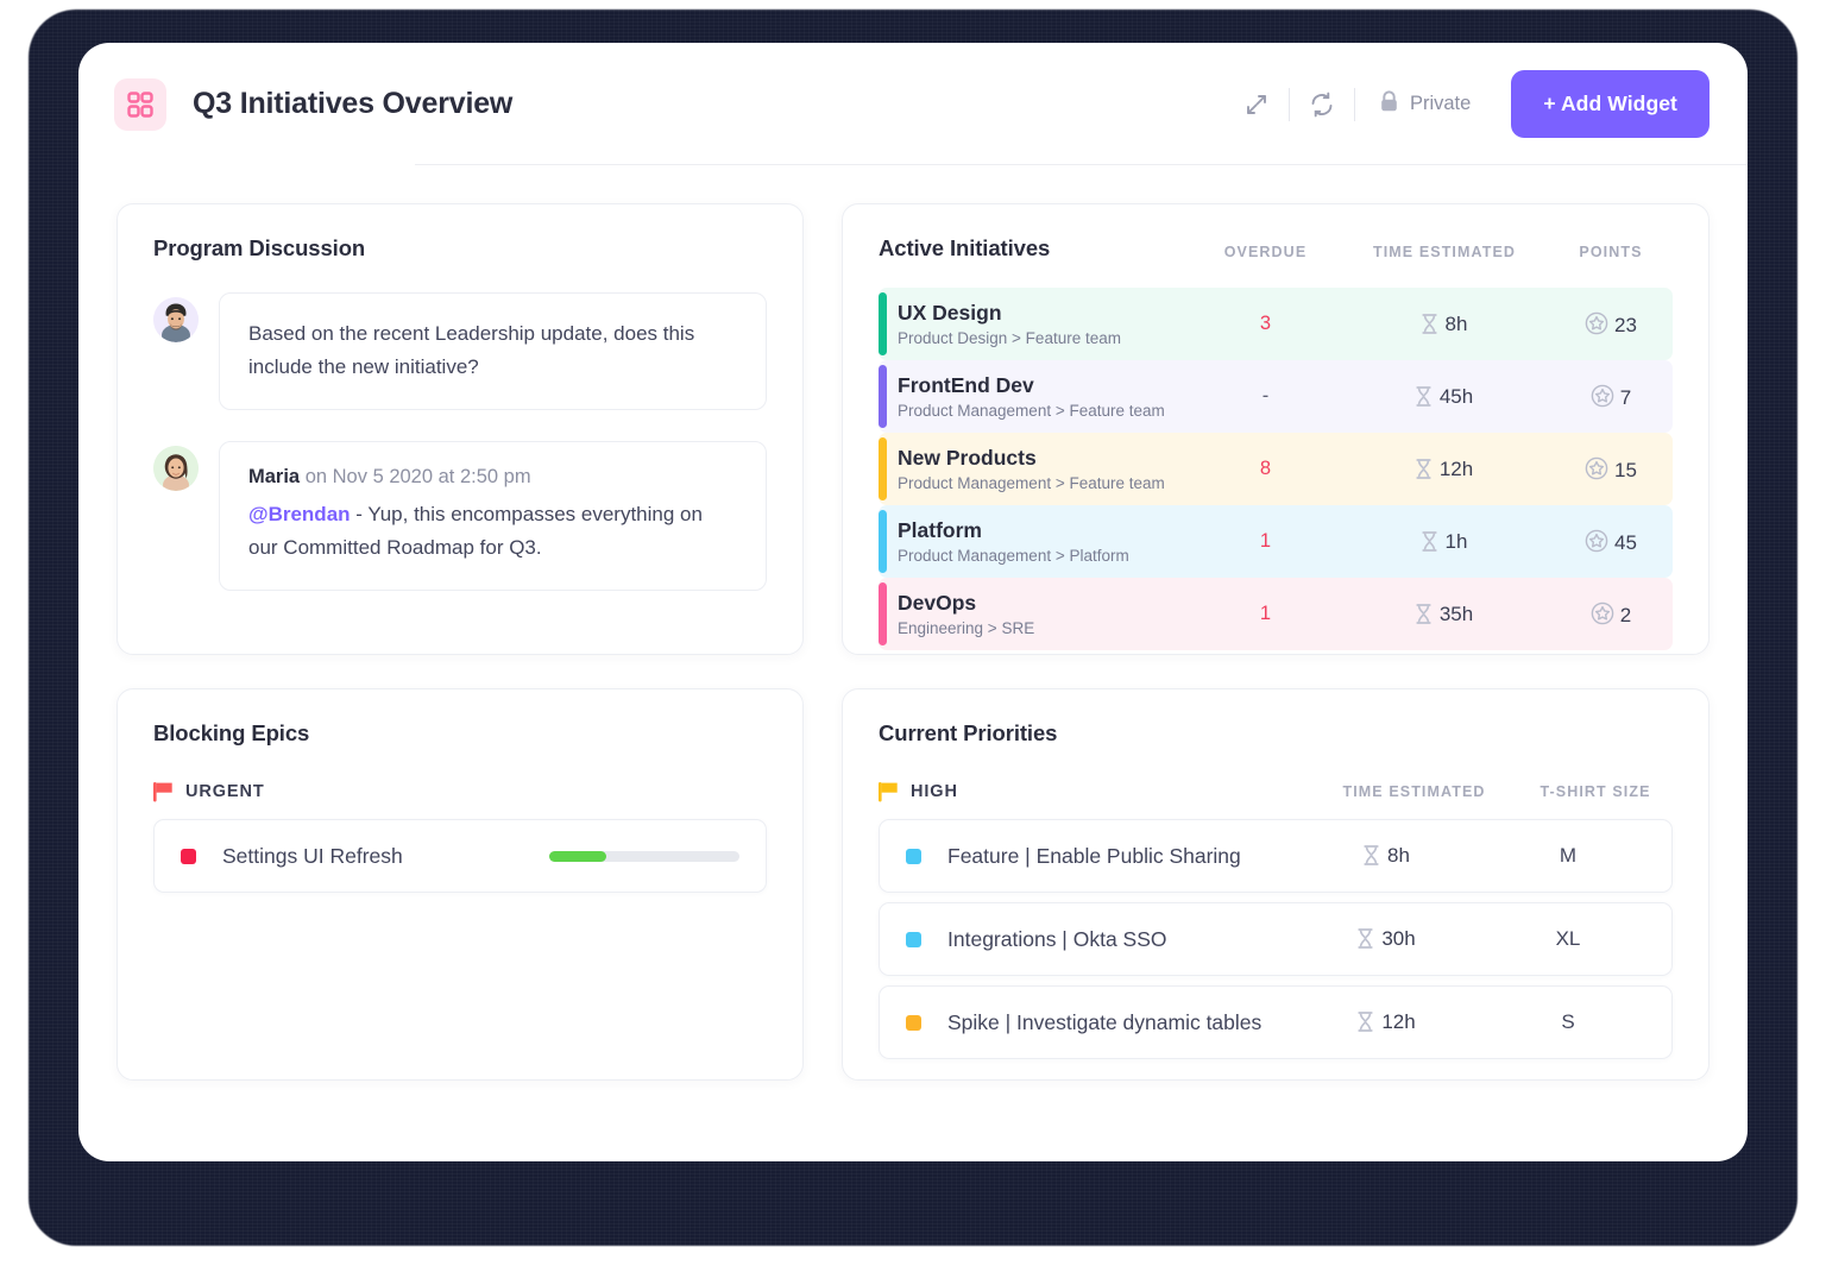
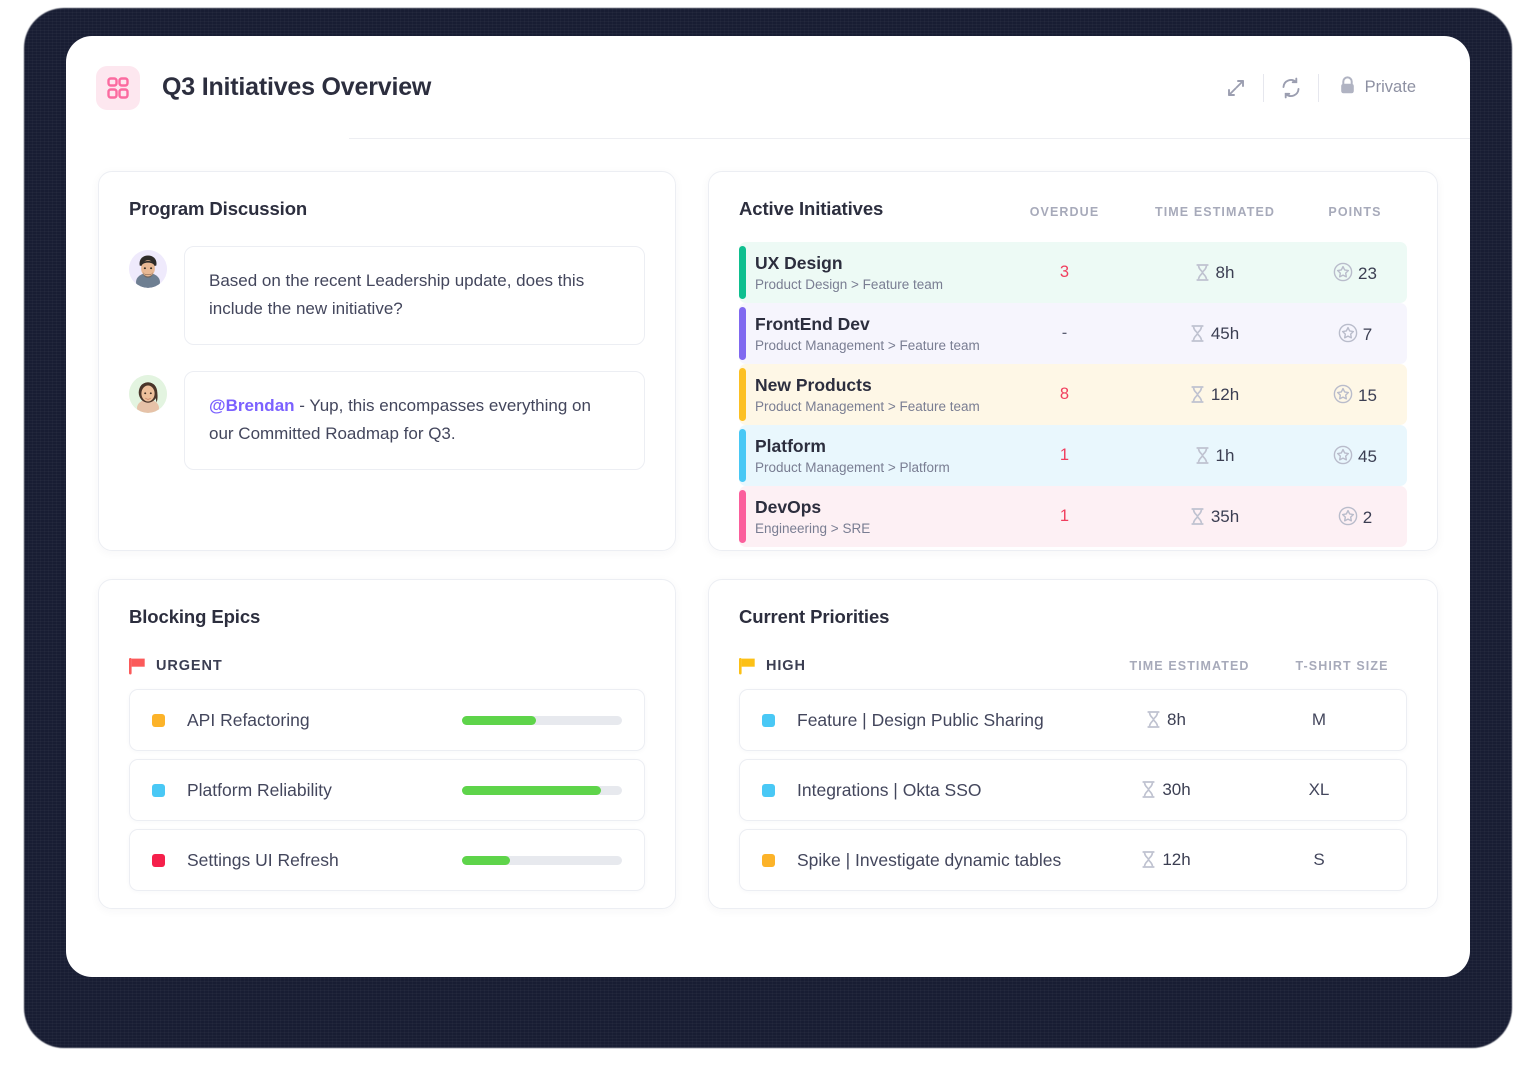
  Q3 Initiatives Overview
  Private
- + Add Widget
  Program Discussion
  Based on the recent Leadership update, does this include the new initiative?
- Maria on Nov 5 2020 at 2:50 pm
  @Brendan - Yup, this encompasses everything on our Committed Roadmap for Q3.
  Active Initiatives
  OVERDUE
  TIME ESTIMATED
  POINTS
  UX Design
  Product Design > Feature team
  3
  8h
  23
  FrontEnd Dev
  Product Management > Feature team
  -
  45h
  7
  New Products
  Product Management > Feature team
  8
  12h
  15
  Platform
  Product Management > Platform
  1
  1h
  45
  DevOps
  Engineering > SRE
  1
  35h
  2
  Blocking Epics
  URGENT
+ API Refactoring
+ Platform Reliability
  Settings UI Refresh
  Current Priorities
  HIGH
  TIME ESTIMATED
  T-SHIRT SIZE
- Feature | Enable Public Sharing
+ Feature | Design Public Sharing
  8h
  M
  Integrations | Okta SSO
  30h
  XL
  Spike | Investigate dynamic tables
  12h
  S
